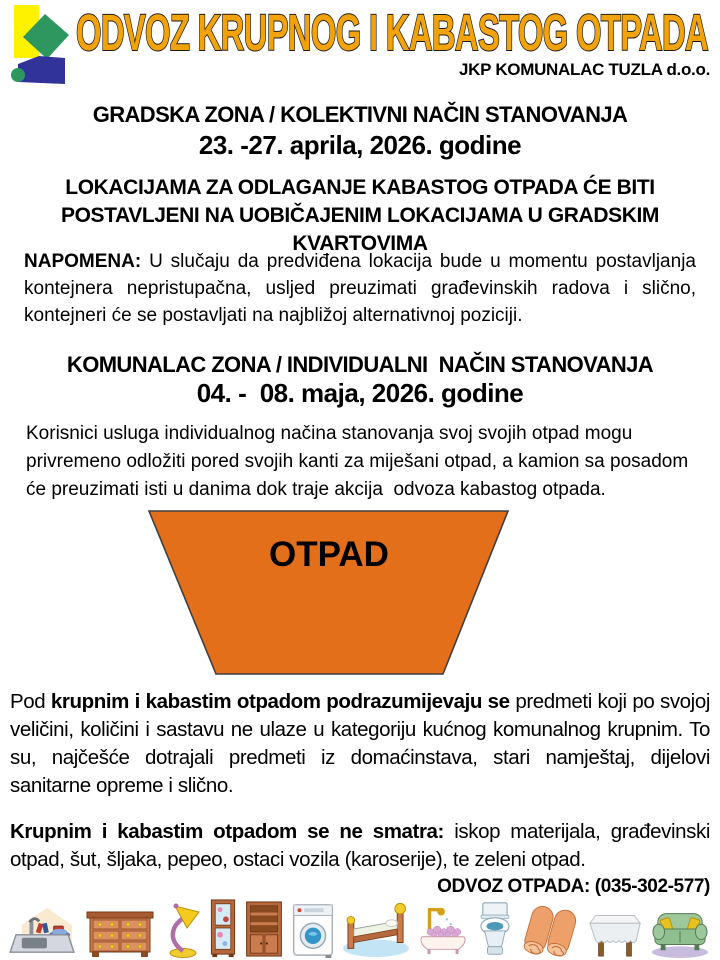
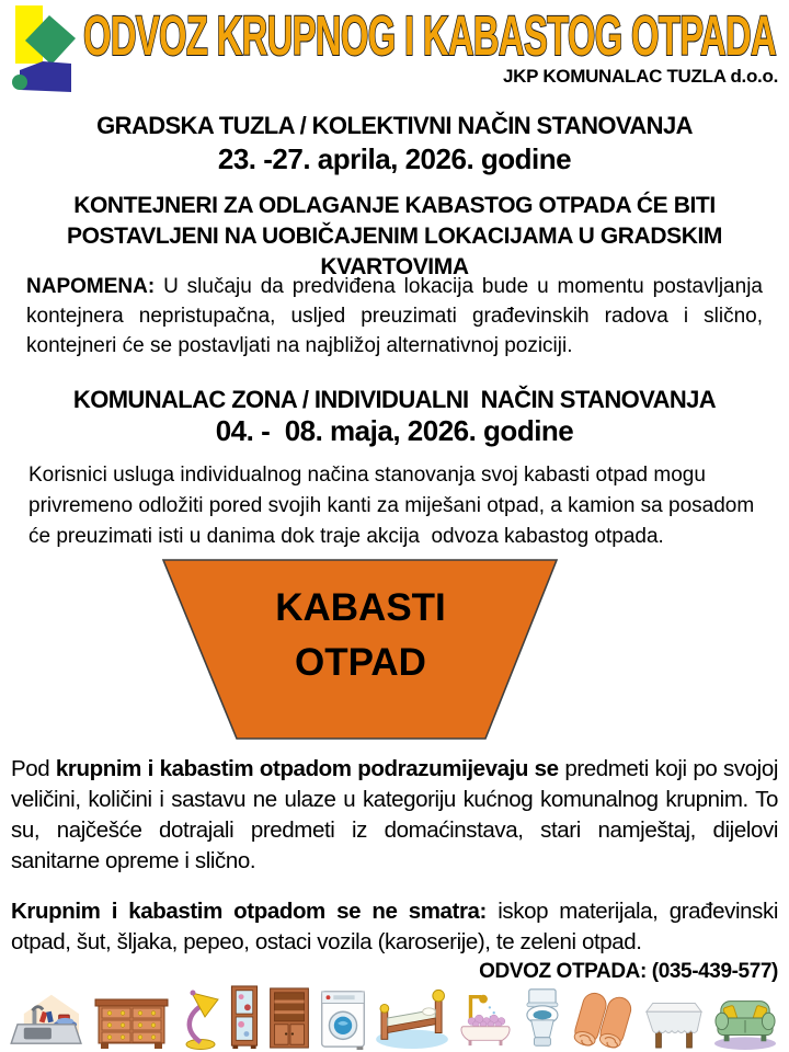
  ODVOZ KRUPNOG I KABASTOG OTPADA
  JKP KOMUNALAC TUZLA d.o.o.
- GRADSKA ZONA / KOLEKTIVNI NAČIN STANOVANJA
+ GRADSKA TUZLA / KOLEKTIVNI NAČIN STANOVANJA
  23. -27. aprila, 2026. godine
- LOKACIJAMA ZA ODLAGANJE KABASTOG OTPADA ĆE BITI POSTAVLJENI NA UOBIČAJENIM LOKACIJAMA U GRADSKIM KVARTOVIMA
+ KONTEJNERI ZA ODLAGANJE KABASTOG OTPADA ĆE BITI POSTAVLJENI NA UOBIČAJENIM LOKACIJAMA U GRADSKIM KVARTOVIMA
  NAPOMENA: U slučaju da predviđena lokacija bude u momentu postavljanja kontejnera nepristupačna, usljed preuzimati građevinskih radova i slično, kontejneri će se postavljati na najbližoj alternativnoj poziciji.
  KOMUNALAC ZONA / INDIVIDUALNI NAČIN STANOVANJA
  04. - 08. maja, 2026. godine
- Korisnici usluga individualnog načina stanovanja svoj svojih otpad mogu privremeno odložiti pored svojih kanti za miješani otpad, a kamion sa posadom će preuzimati isti u danima dok traje akcija odvoza kabastog otpada.
+ Korisnici usluga individualnog načina stanovanja svoj kabasti otpad mogu privremeno odložiti pored svojih kanti za miješani otpad, a kamion sa posadom će preuzimati isti u danima dok traje akcija odvoza kabastog otpada.
+ KABASTI
  OTPAD
  Pod krupnim i kabastim otpadom podrazumijevaju se predmeti koji po svojoj veličini, količini i sastavu ne ulaze u kategoriju kućnog komunalnog krupnim. To su, najčešće dotrajali predmeti iz domaćinstava, stari namještaj, dijelovi sanitarne opreme i slično.
  Krupnim i kabastim otpadom se ne smatra: iskop materijala, građevinski otpad, šut, šljaka, pepeo, ostaci vozila (karoserije), te zeleni otpad.
- ODVOZ OTPADA: (035-302-577)
+ ODVOZ OTPADA: (035-439-577)
